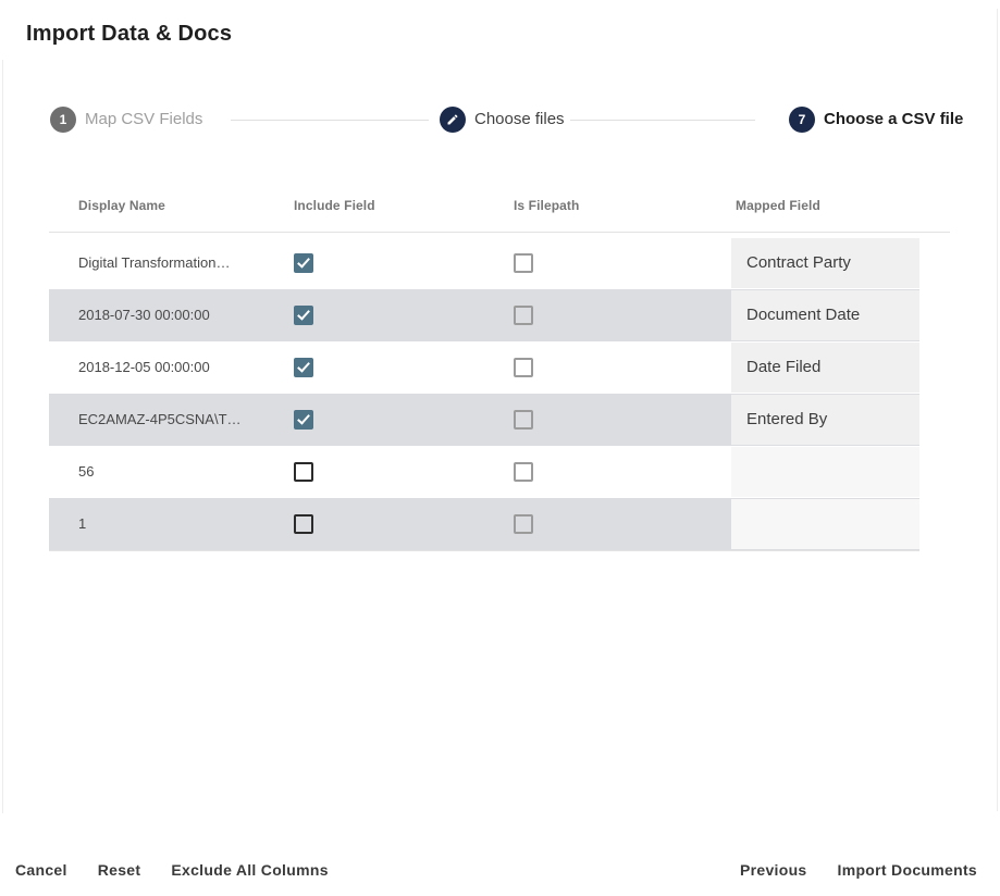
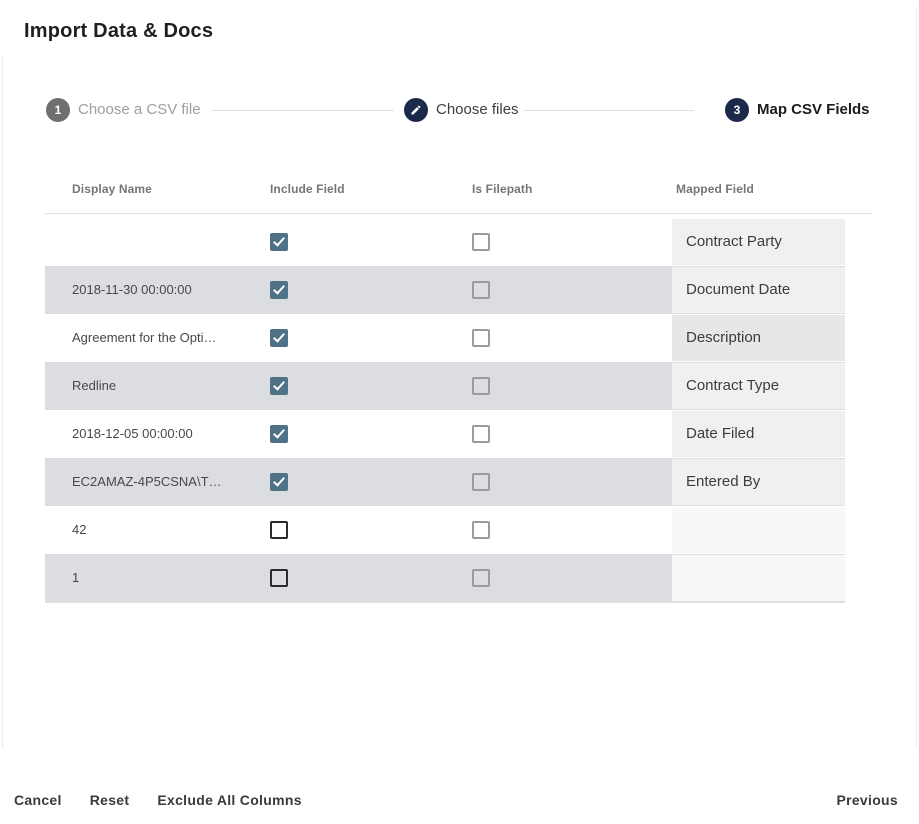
  Import Data & Docs
  1
- Map CSV Fields
+ Choose a CSV file
  Choose files
- 7
+ 3
- Choose a CSV file
+ Map CSV Fields
  Display Name
  Include Field
  Is Filepath
  Mapped Field
- Digital Transformation…
  Contract Party
- 2018-07-30 00:00:00
+ 2018-11-30 00:00:00
  Document Date
+ Agreement for the Opti…
+ Description
+ Redline
+ Contract Type
  2018-12-05 00:00:00
  Date Filed
  EC2AMAZ-4P5CSNA\T…
  Entered By
- 56
+ 42
  1
  Cancel
  Reset
  Exclude All Columns
  Previous
- Import Documents
